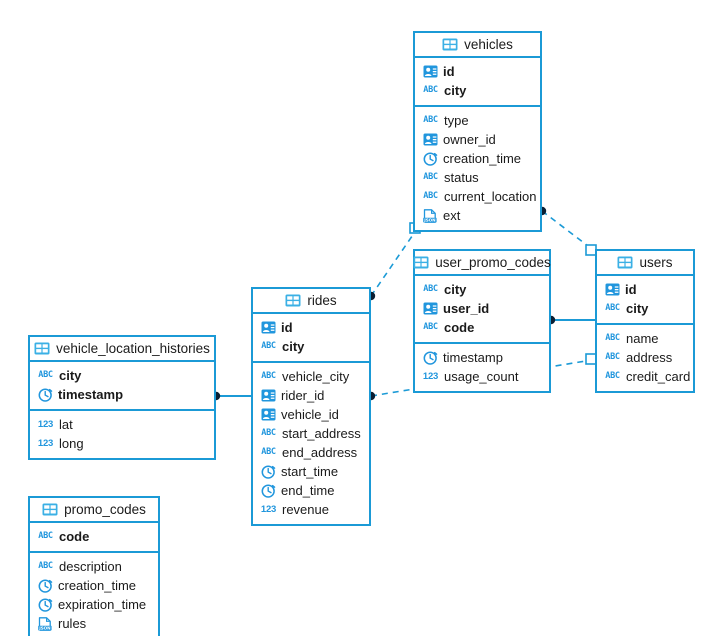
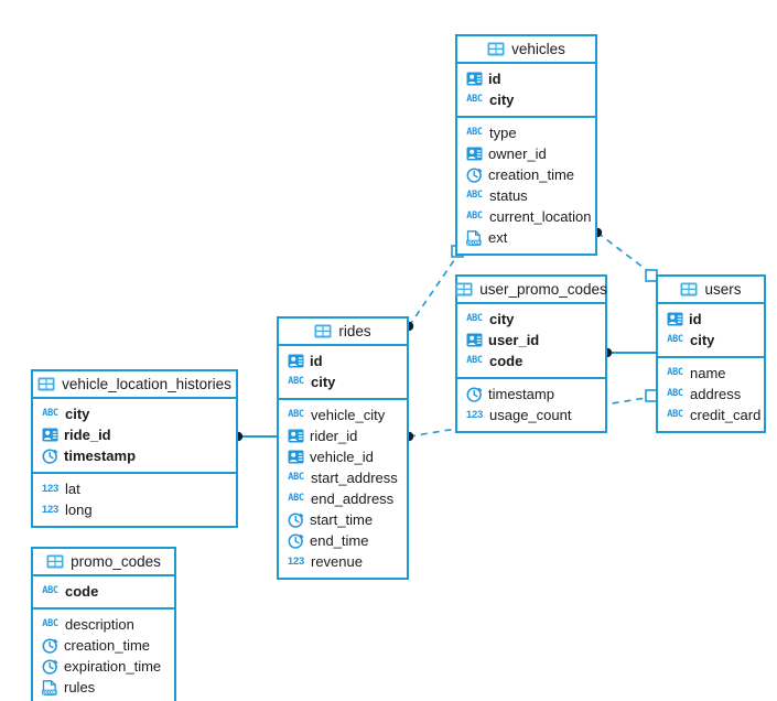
  vehicles
  id
  ABC
  city
  ABC
  type
  owner_id
  creation_time
  ABC
  status
  ABC
  current_location
  ext
  user_promo_codes
  ABC
  city
  user_id
  ABC
  code
  timestamp
  123
  usage_count
  users
  id
  ABC
  city
  ABC
  name
  ABC
  address
  ABC
  credit_card
  rides
  id
  ABC
  city
  ABC
  vehicle_city
  rider_id
  vehicle_id
  ABC
  start_address
  ABC
  end_address
  start_time
  end_time
  123
  revenue
  vehicle_location_histories
  ABC
  city
+ ride_id
  timestamp
  123
  lat
  123
  long
  promo_codes
  ABC
  code
  ABC
  description
  creation_time
  expiration_time
  rules
